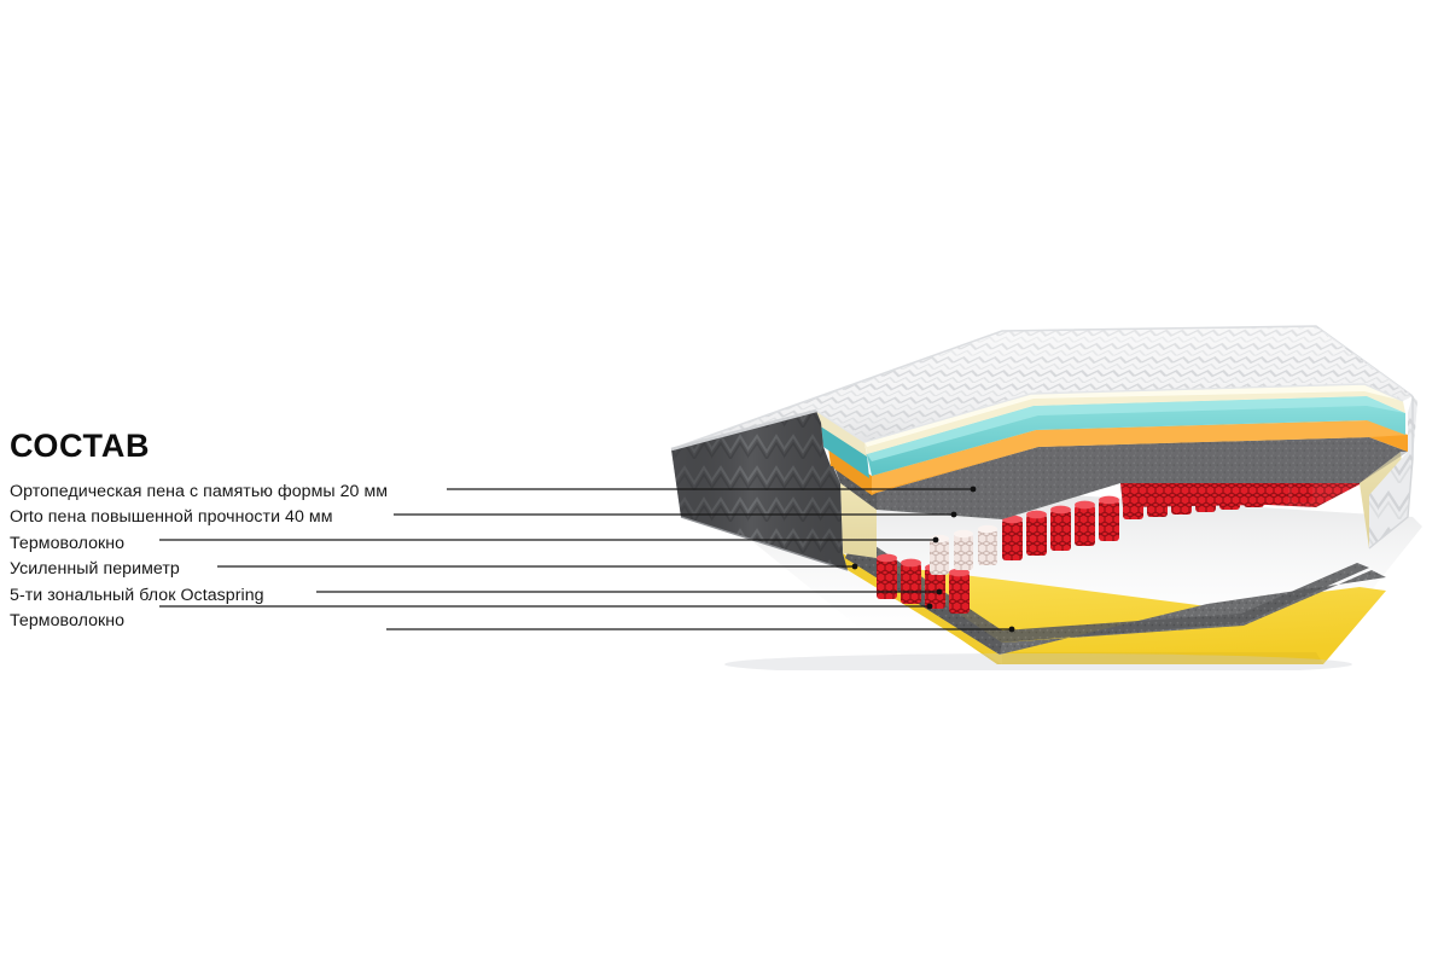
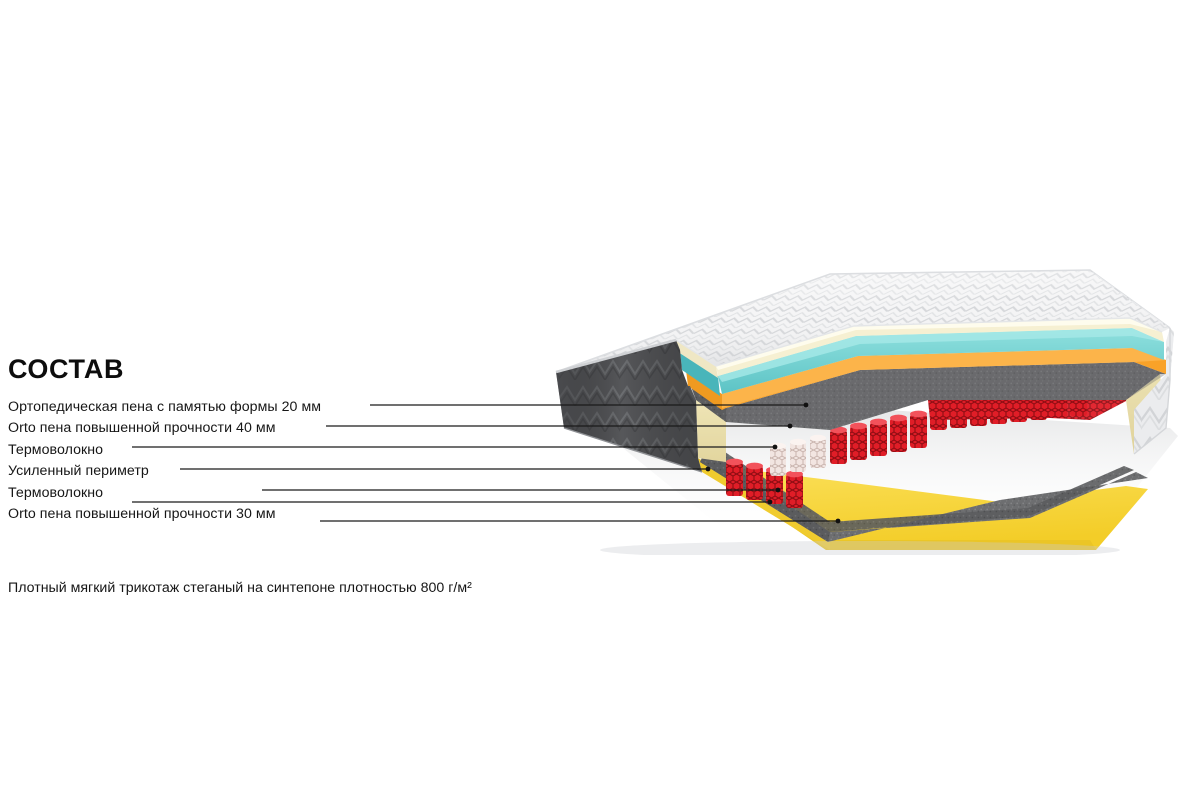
  СОСТАВ
  Ортопедическая пена с памятью формы 20 мм
  Orto пена повышенной прочности 40 мм
  Термоволокно
  Усиленный периметр
- 5-ти зональный блок Octaspring
  Термоволокно
+ Orto пена повышенной прочности 30 мм
+ Плотный мягкий трикотаж стеганый на синтепоне плотностью 800 г/м²
